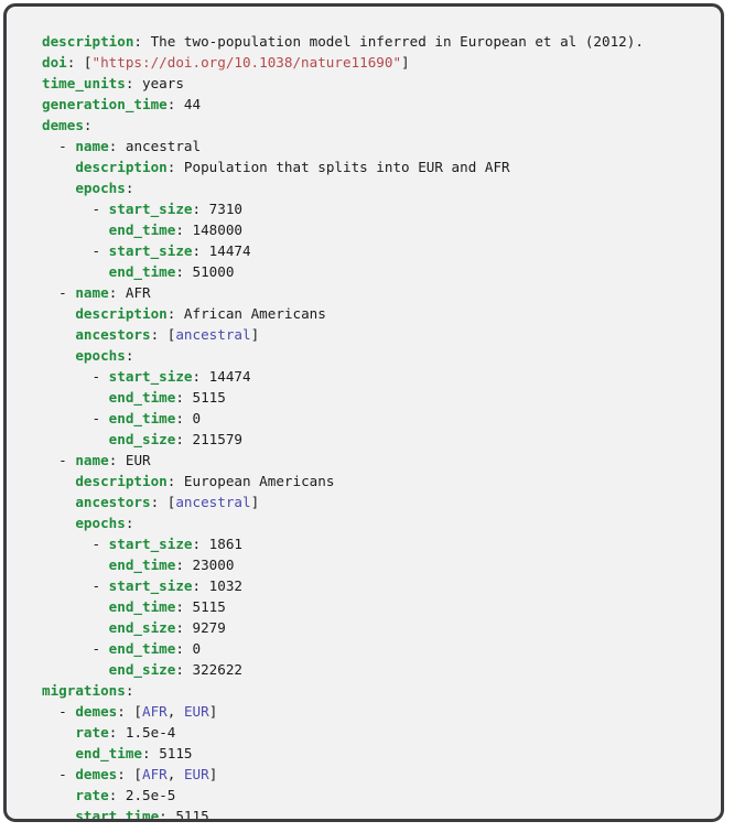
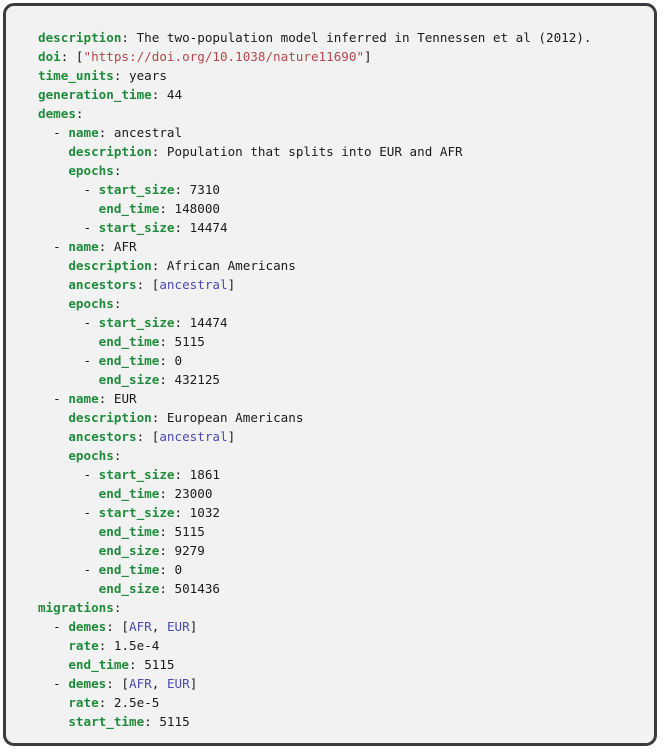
- description: The two-population model inferred in European et al (2012).
+ description: The two-population model inferred in Tennessen et al (2012).
  doi: ["https://doi.org/10.1038/nature11690"]
  time_units: years
  generation_time: 44
  demes:
  - name: ancestral
  description: Population that splits into EUR and AFR
  epochs:
  - start_size: 7310
  end_time: 148000
  - start_size: 14474
- end_time: 51000
  - name: AFR
  description: African Americans
  ancestors: [ancestral]
  epochs:
  - start_size: 14474
  end_time: 5115
  - end_time: 0
- end_size: 211579
+ end_size: 432125
  - name: EUR
  description: European Americans
  ancestors: [ancestral]
  epochs:
  - start_size: 1861
  end_time: 23000
  - start_size: 1032
  end_time: 5115
  end_size: 9279
  - end_time: 0
- end_size: 322622
+ end_size: 501436
  migrations:
  - demes: [AFR, EUR]
  rate: 1.5e-4
  end_time: 5115
  - demes: [AFR, EUR]
  rate: 2.5e-5
  start_time: 5115
